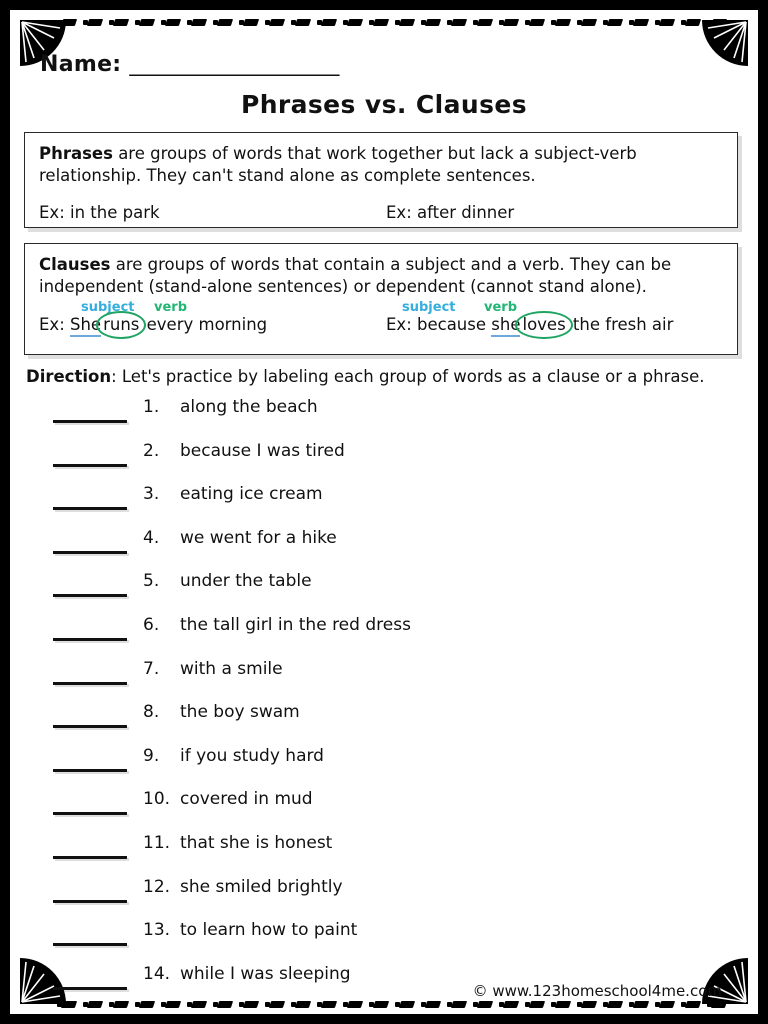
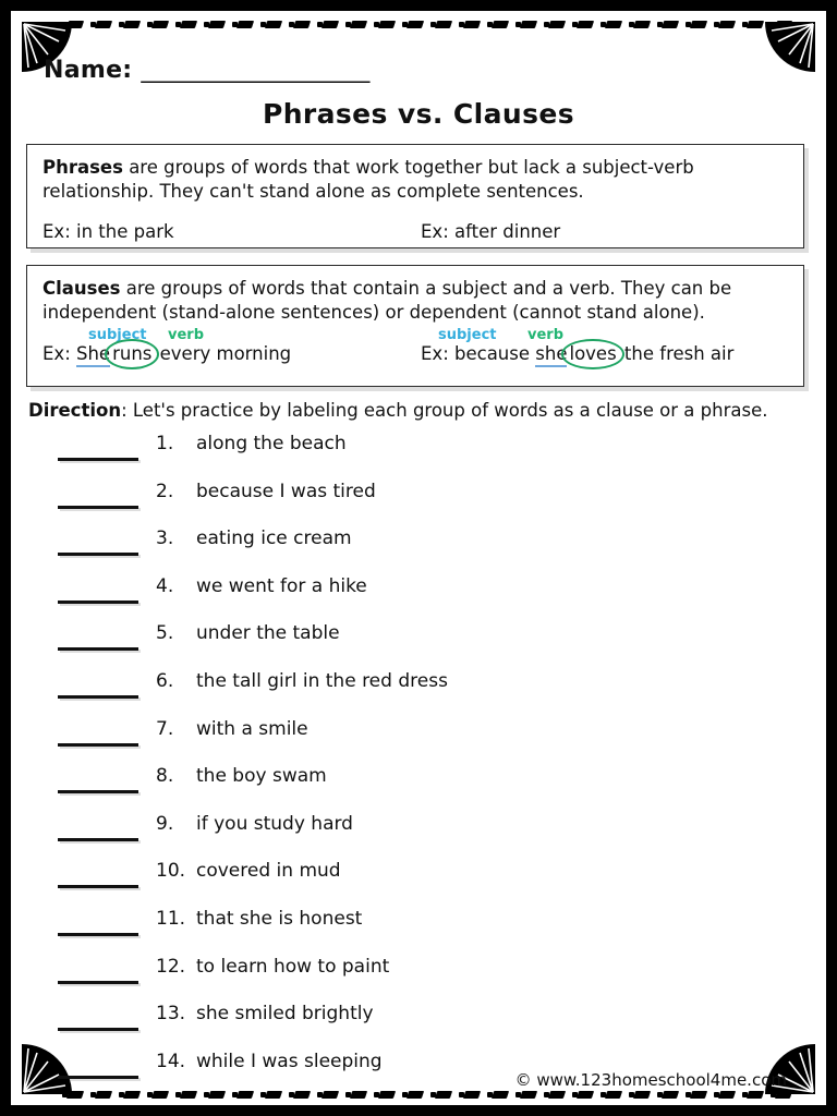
  Name:
  ______________________
  Phrases vs. Clauses
  Phrases are groups of words that work together but lack a subject-verb relationship. They can't stand alone as complete sentences.
  Ex: in the park
  Ex: after dinner
  Clauses are groups of words that contain a subject and a verb. They can be independent (stand-alone sentences) or dependent (cannot stand alone).
  subject
  verb
  subject
  verb
  Ex: Sheruns every morning
  Ex: because sheloves the fresh air
  Direction: Let's practice by labeling each group of words as a clause or a phrase.
  1.
  along the beach
  2.
  because I was tired
  3.
  eating ice cream
  4.
  we went for a hike
  5.
  under the table
  6.
  the tall girl in the red dress
  7.
  with a smile
  8.
  the boy swam
  9.
  if you study hard
  10.
  covered in mud
  11.
  that she is honest
  12.
- she smiled brightly
+ to learn how to paint
  13.
- to learn how to paint
+ she smiled brightly
  14.
  while I was sleeping
  © www.123homeschool4me.com
